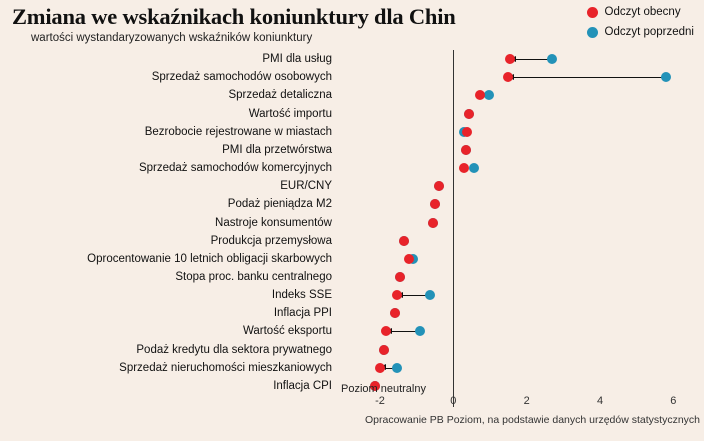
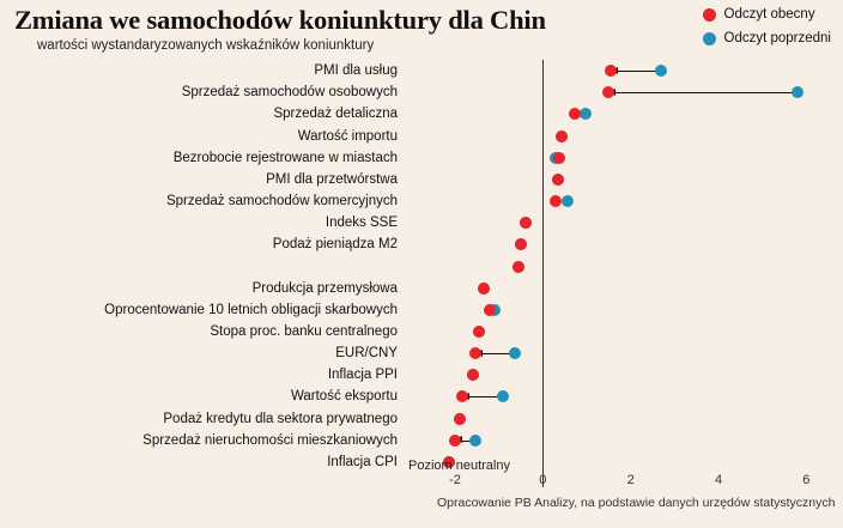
- Zmiana we wskaźnikach koniunktury dla Chin
+ Zmiana we samochodów koniunktury dla Chin
  wartości wystandaryzowanych wskaźników koniunktury
  Odczyt obecny
  Odczyt poprzedni
  PMI dla usług
  Sprzedaż samochodów osobowych
  Sprzedaż detaliczna
  Wartość importu
  Bezrobocie rejestrowane w miastach
  PMI dla przetwórstwa
  Sprzedaż samochodów komercyjnych
- EUR/CNY
+ Indeks SSE
  Podaż pieniądza M2
- Nastroje konsumentów
  Produkcja przemysłowa
  Oprocentowanie 10 letnich obligacji skarbowych
  Stopa proc. banku centralnego
- Indeks SSE
+ EUR/CNY
  Inflacja PPI
  Wartość eksportu
  Podaż kredytu dla sektora prywatnego
  Sprzedaż nieruchomości mieszkaniowych
  Inflacja CPI
  -2
  0
  2
  4
  6
  Poziom neutralny
- Opracowanie PB Poziom, na podstawie danych urzędów statystycznych
+ Opracowanie PB Analizy, na podstawie danych urzędów statystycznych
